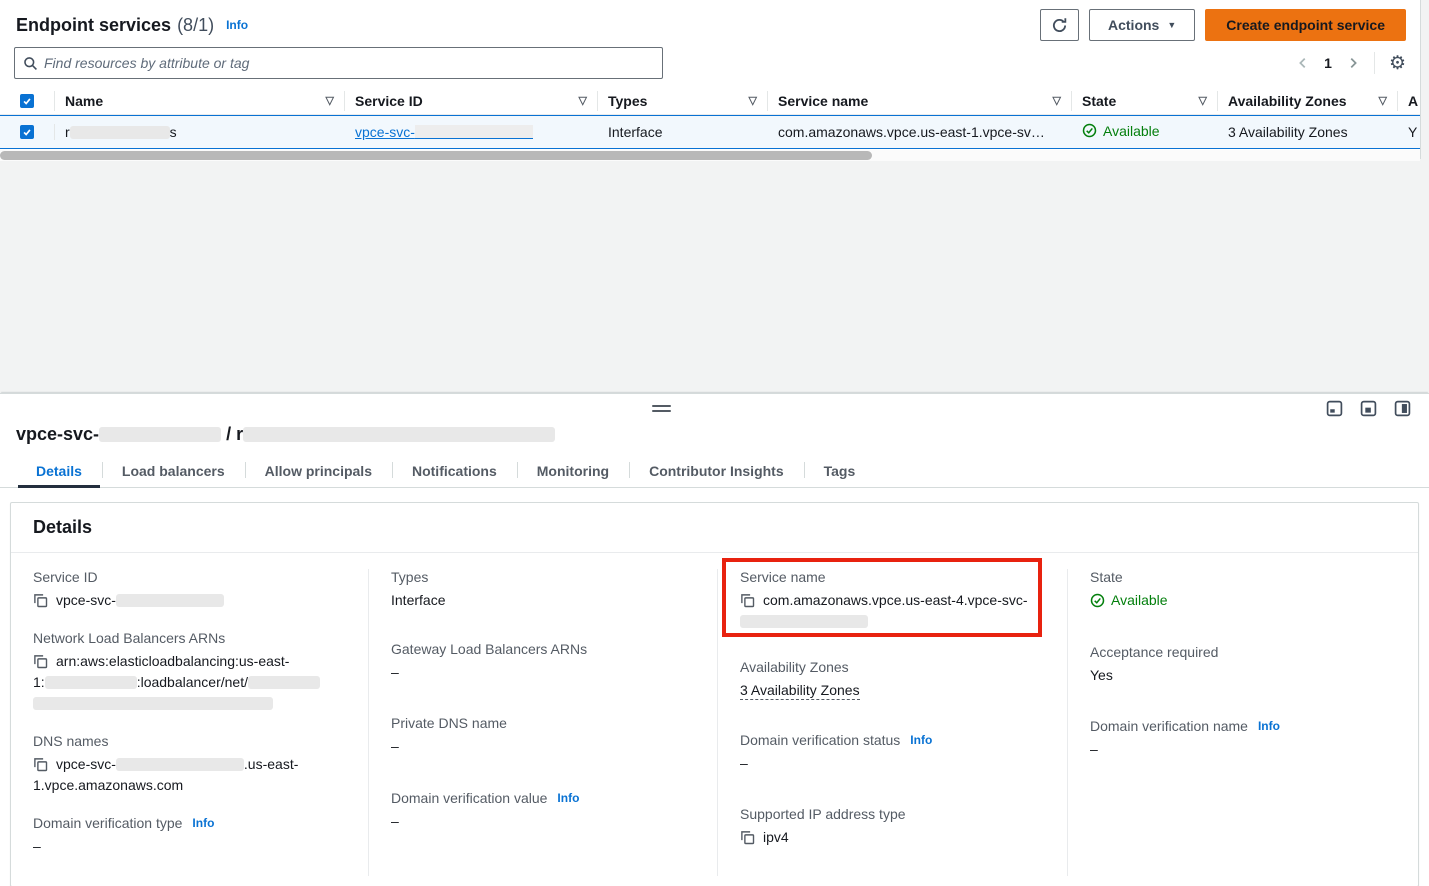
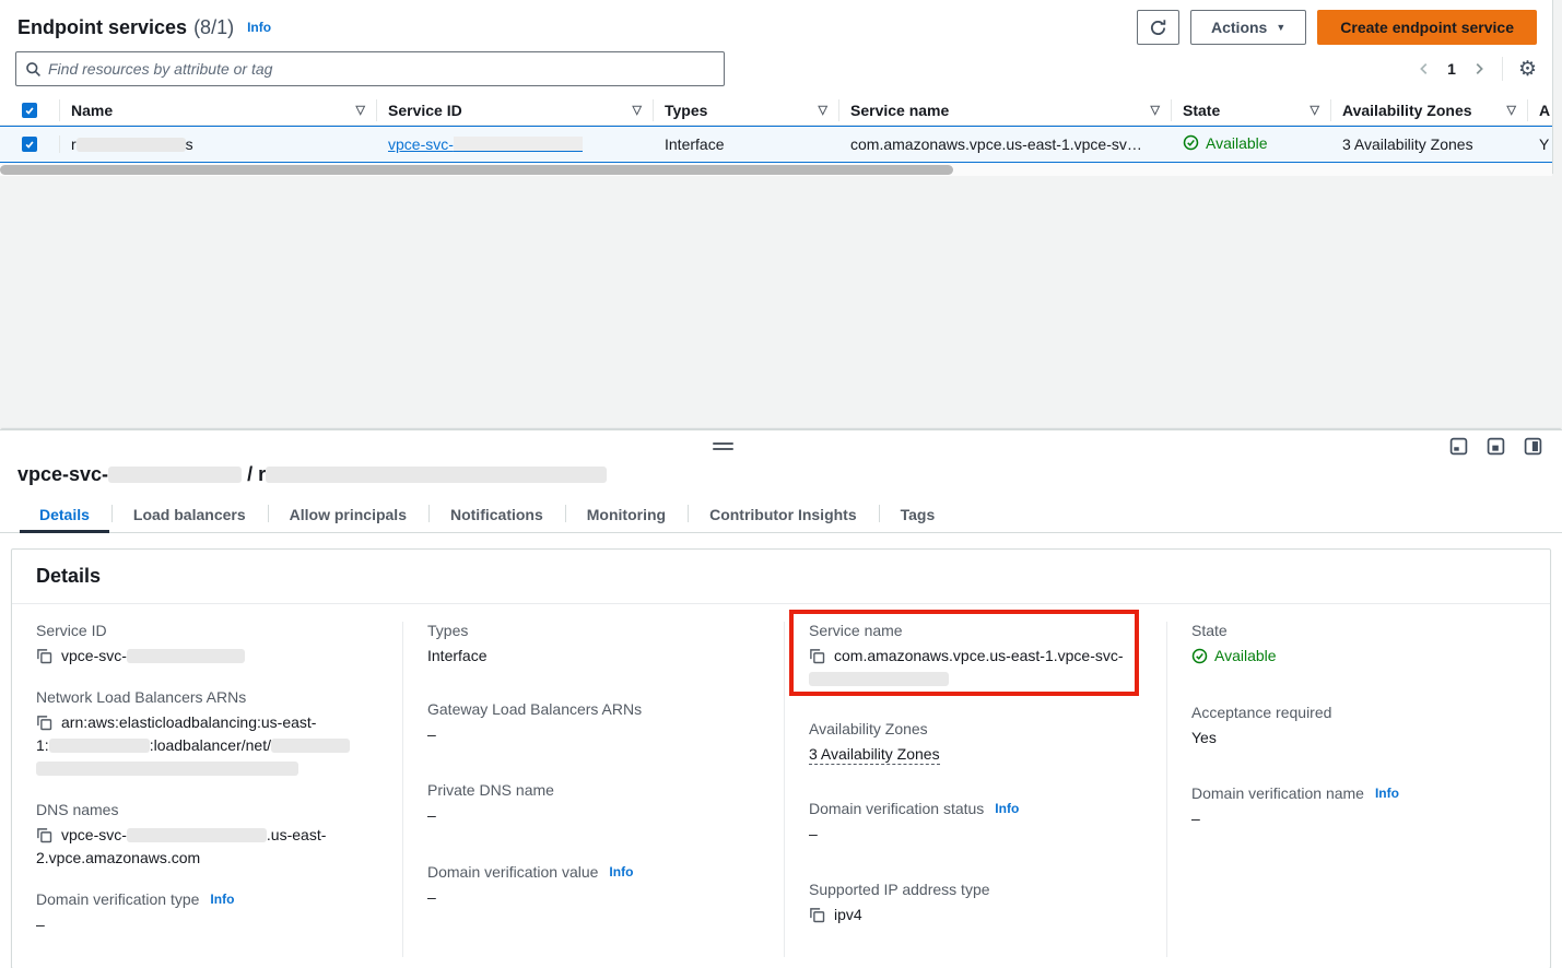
  Endpoint services
  (8/1)
  Info
  Actions
  ▼
  Create endpoint service
  Find resources by attribute or tag
  1
  ⚙
  Name
  ▽
  Service ID
  ▽
  Types
  ▽
  Service name
  ▽
  State
  ▽
  Availability Zones
  ▽
  A
  r s
  vpce-svc-
  Interface
  com.amazonaws.vpce.us-east-1.vpce-sv…
  Available
  3 Availability Zones
  Y
  vpce-svc- / r
  Details
  Load balancers
  Allow principals
  Notifications
  Monitoring
  Contributor Insights
  Tags
  Details
  Service ID
  vpce-svc-
  Network Load Balancers ARNs
  arn:aws:elasticloadbalancing:us-east-
  1: :loadbalancer/net/
  DNS names
  vpce-svc- .us-east-
- 1.vpce.amazonaws.com
+ 2.vpce.amazonaws.com
  Domain verification type
  Info
  –
  Types
  Interface
  Gateway Load Balancers ARNs
  –
  Private DNS name
  –
  Domain verification value
  Info
  –
  Service name
- com.amazonaws.vpce.us-east-4.vpce-svc-
+ com.amazonaws.vpce.us-east-1.vpce-svc-
  Availability Zones
  3 Availability Zones
  Domain verification status
  Info
  –
  Supported IP address type
  ipv4
  State
  Available
  Acceptance required
  Yes
  Domain verification name
  Info
  –
